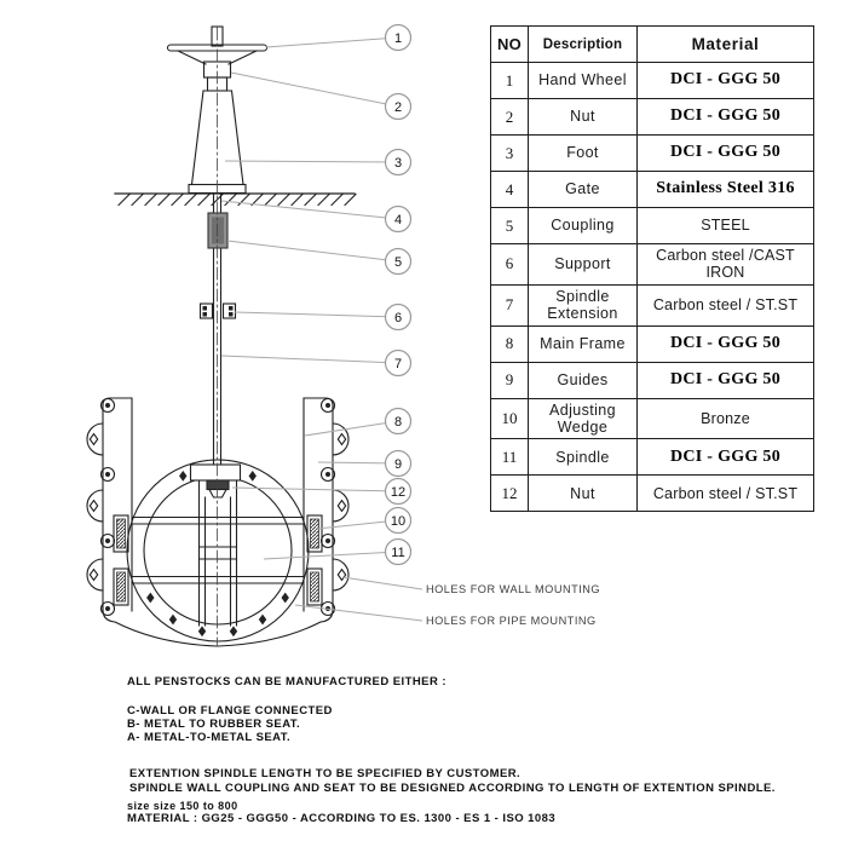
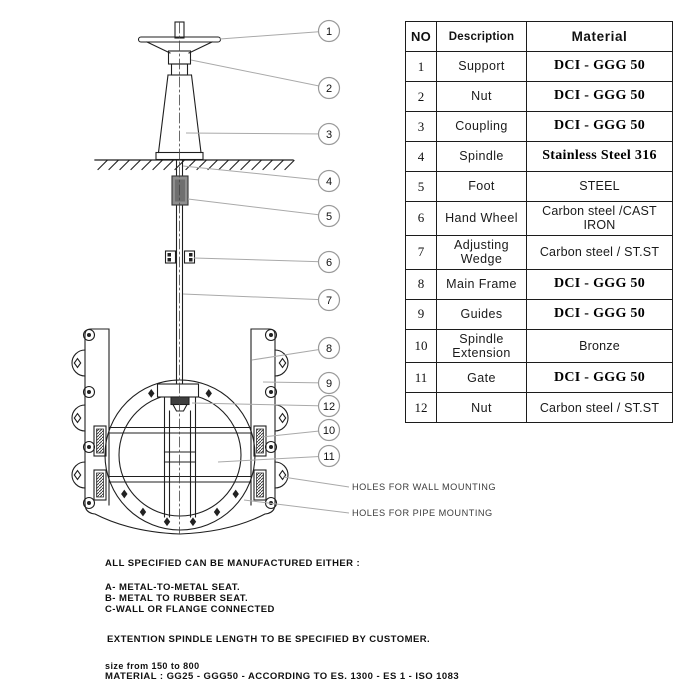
  1
  2
  3
  4
  5
  6
  7
  8
  9
  10
  11
  12
  HOLES FOR WALL MOUNTING
  HOLES FOR PIPE MOUNTING
  NO	Description	Material
- 1	Hand Wheel	DCI - GGG 50
+ 1	Support	DCI - GGG 50
  2	Nut	DCI - GGG 50
- 3	Foot	DCI - GGG 50
+ 3	Coupling	DCI - GGG 50
- 4	Gate	Stainless Steel 316
+ 4	Spindle	Stainless Steel 316
- 5	Coupling	STEEL
+ 5	Foot	STEEL
- 6	Support	Carbon steel /CAST IRON
+ 6	Hand Wheel	Carbon steel /CAST IRON
- 7	Spindle Extension	Carbon steel / ST.ST
+ 7	Adjusting Wedge	Carbon steel / ST.ST
  8	Main Frame	DCI - GGG 50
  9	Guides	DCI - GGG 50
- 10	Adjusting Wedge	Bronze
+ 10	Spindle Extension	Bronze
- 11	Spindle	DCI - GGG 50
+ 11	Gate	DCI - GGG 50
  12	Nut	Carbon steel / ST.ST
- ALL PENSTOCKS CAN BE MANUFACTURED EITHER :
+ ALL SPECIFIED CAN BE MANUFACTURED EITHER :
- C-WALL OR FLANGE CONNECTED
+ A- METAL-TO-METAL SEAT.
  B- METAL TO RUBBER SEAT.
- A- METAL-TO-METAL SEAT.
+ C-WALL OR FLANGE CONNECTED
  EXTENTION SPINDLE LENGTH TO BE SPECIFIED BY CUSTOMER.
- SPINDLE WALL COUPLING AND SEAT TO BE DESIGNED ACCORDING TO LENGTH OF EXTENTION SPINDLE.
- size size 150 to 800
+ size from 150 to 800
  MATERIAL : GG25 - GGG50 - ACCORDING TO ES. 1300 - ES 1 - ISO 1083
